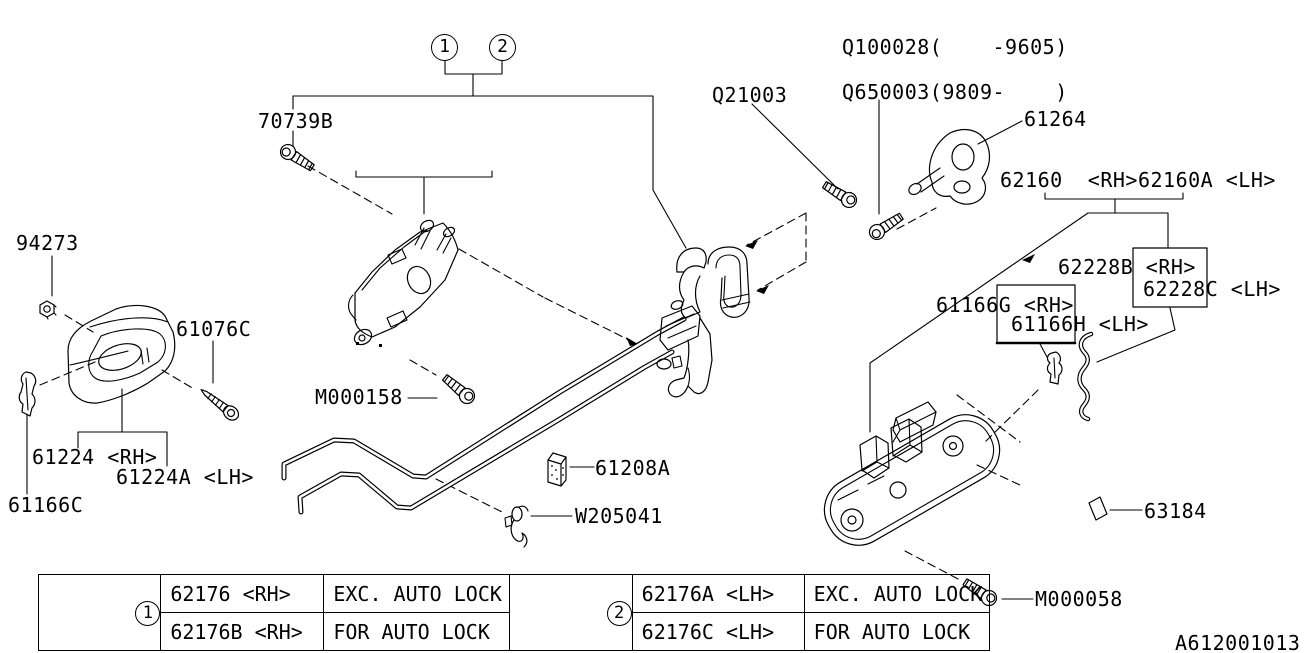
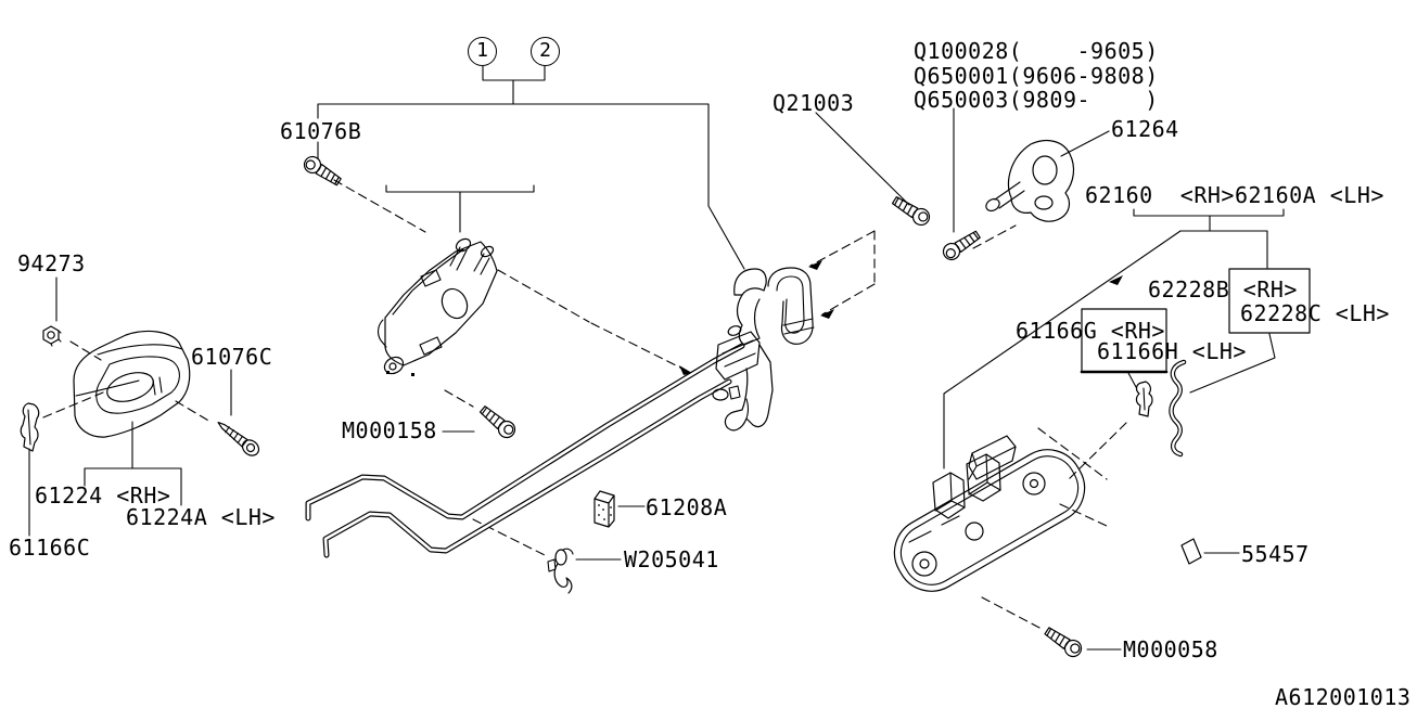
  1
  2
- 70739B
+ 61076B
  Q21003
  Q100028( -9605)
+ Q650001(9606-9808)
  Q650003(9809- )
  61264
  62160 <RH>62160A <LH>
  62228B <RH>
  62228C <LH>
  61166G <RH>
  61166H <LH>
  94273
  61076C
  M000158
  61224 <RH>
  61224A <LH>
  61166C
  61208A
  W205041
- 63184
+ 55457
  M000058
  A612001013
- 1	62176 <RH>	EXC. AUTO LOCK	2	62176A <LH>	EXC. AUTO LOCK
- 62176B <RH>	FOR AUTO LOCK	62176C <LH>	FOR AUTO LOCK
